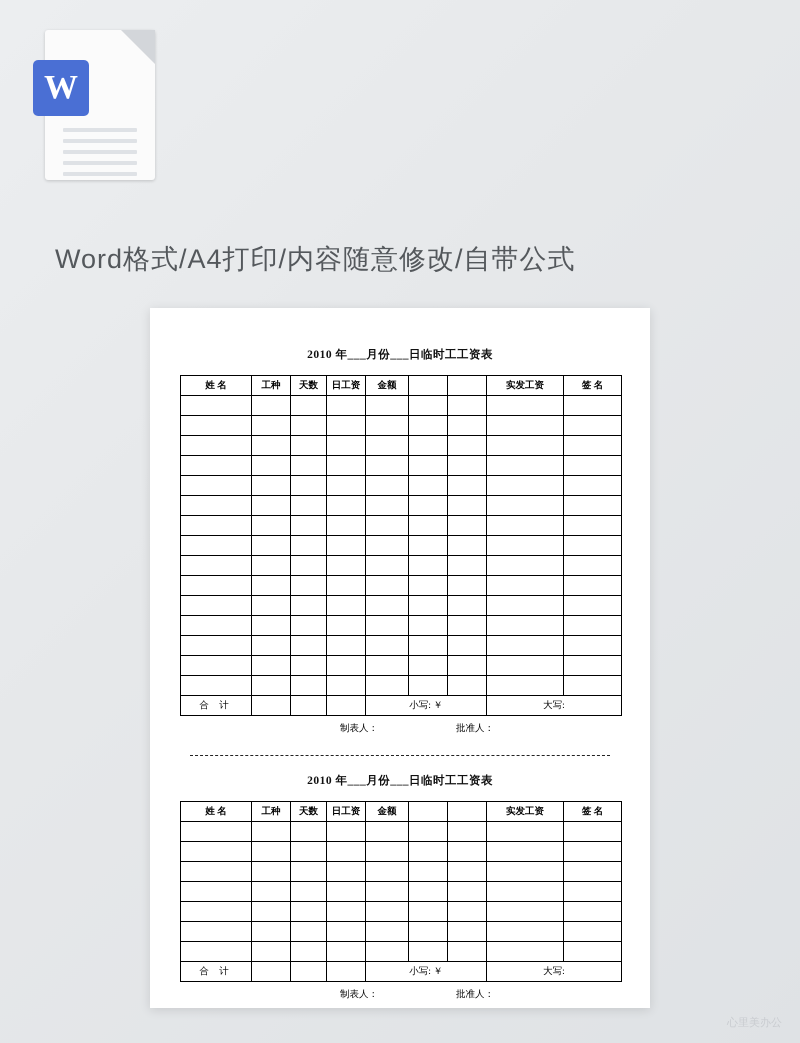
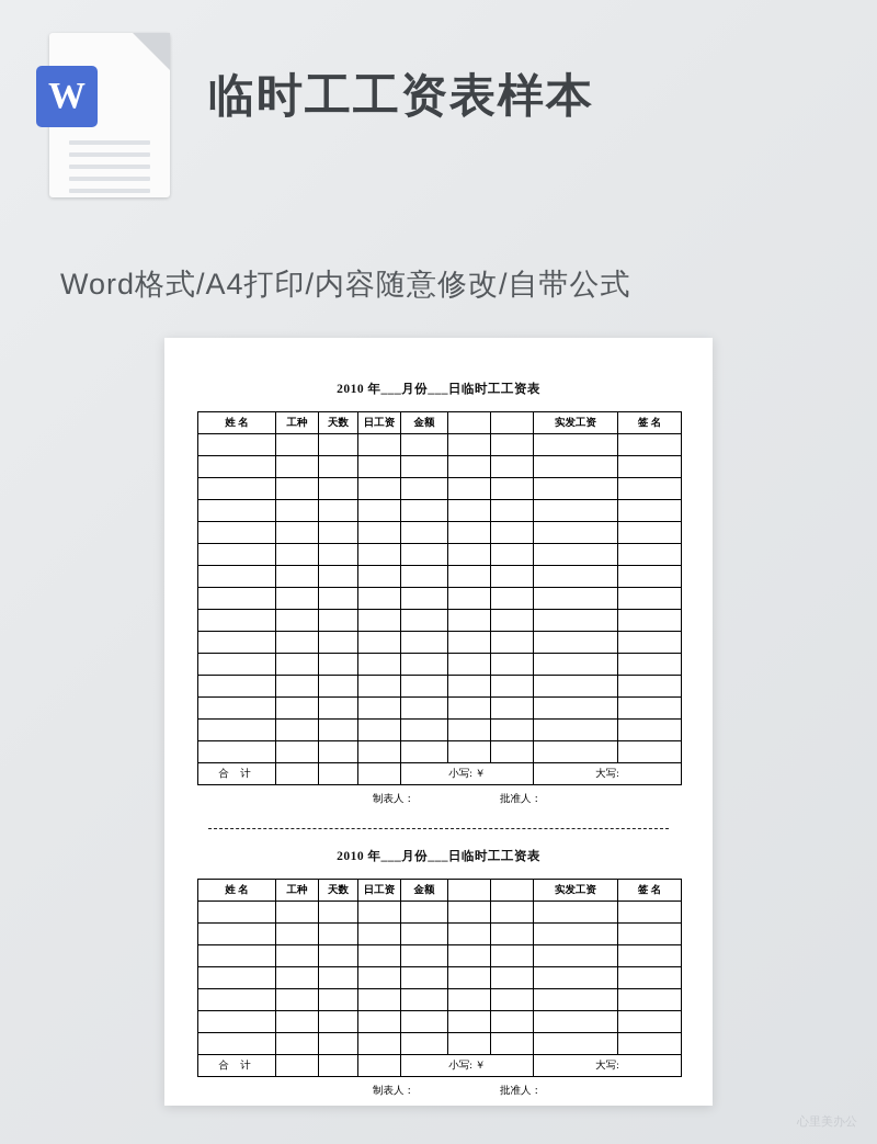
  W
+ 临时工工资表样本
  Word格式/A4打印/内容随意修改/自带公式
  2010 年___月份___日临时工工资表
  姓 名	工种	天数	日工资	金额			实发工资	签 名
  合 计				小写: ￥	大写:
  制表人：
  批准人：
  2010 年___月份___日临时工工资表
  姓 名	工种	天数	日工资	金额			实发工资	签 名
  合 计				小写: ￥	大写:
  制表人：
  批准人：
